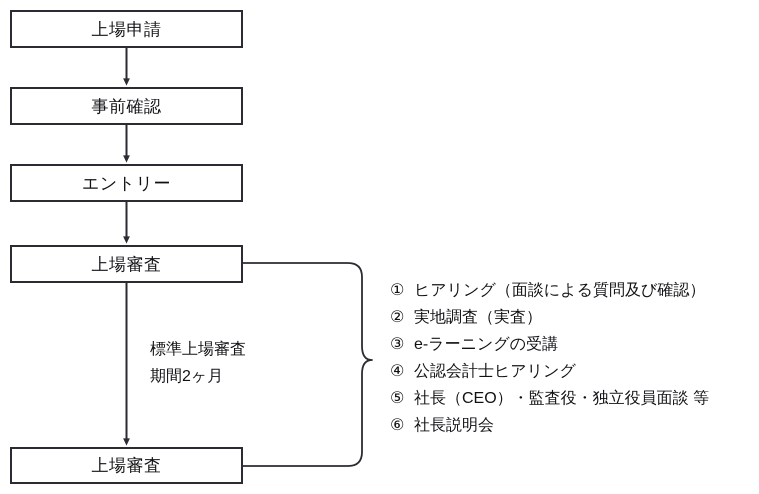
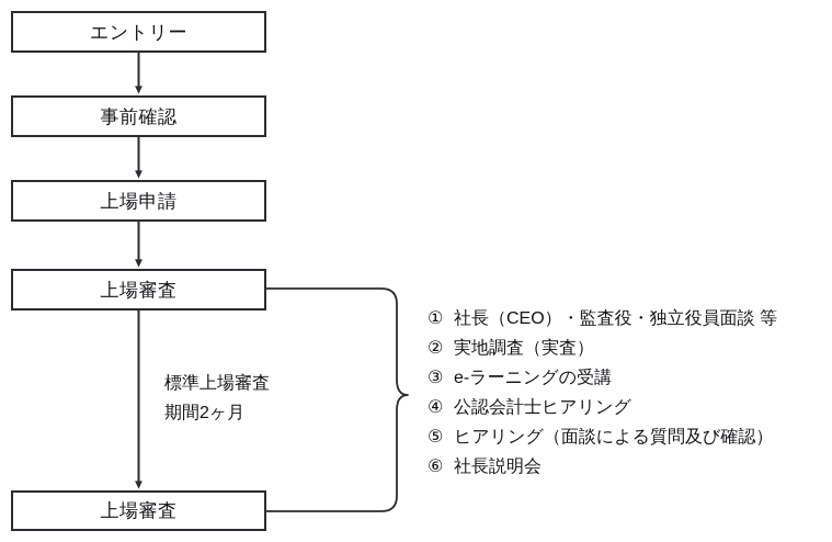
- 上場申請
+ エントリー
  事前確認
- エントリー
+ 上場申請
  上場審査
  上場審査
  標準上場審査
  期間2ヶ月
  ①
- ヒアリング（面談による質問及び確認）
+ 社長（CEO）・監査役・独立役員面談 等
  ②
  実地調査（実査）
  ③
  e-ラーニングの受講
  ④
  公認会計士ヒアリング
  ⑤
- 社長（CEO）・監査役・独立役員面談 等
+ ヒアリング（面談による質問及び確認）
  ⑥
  社長説明会
